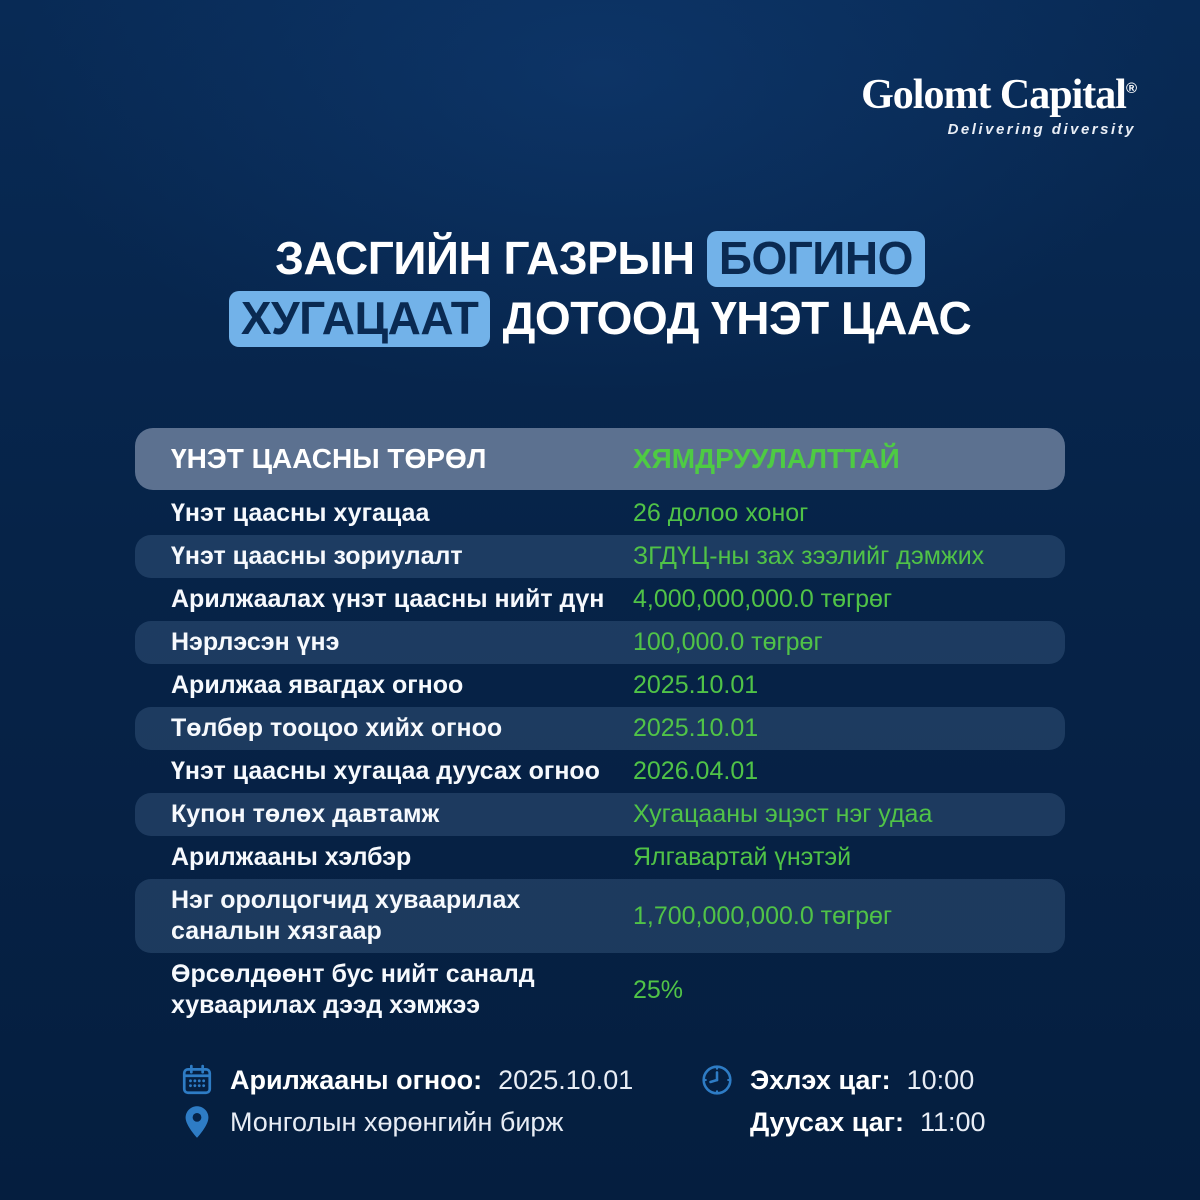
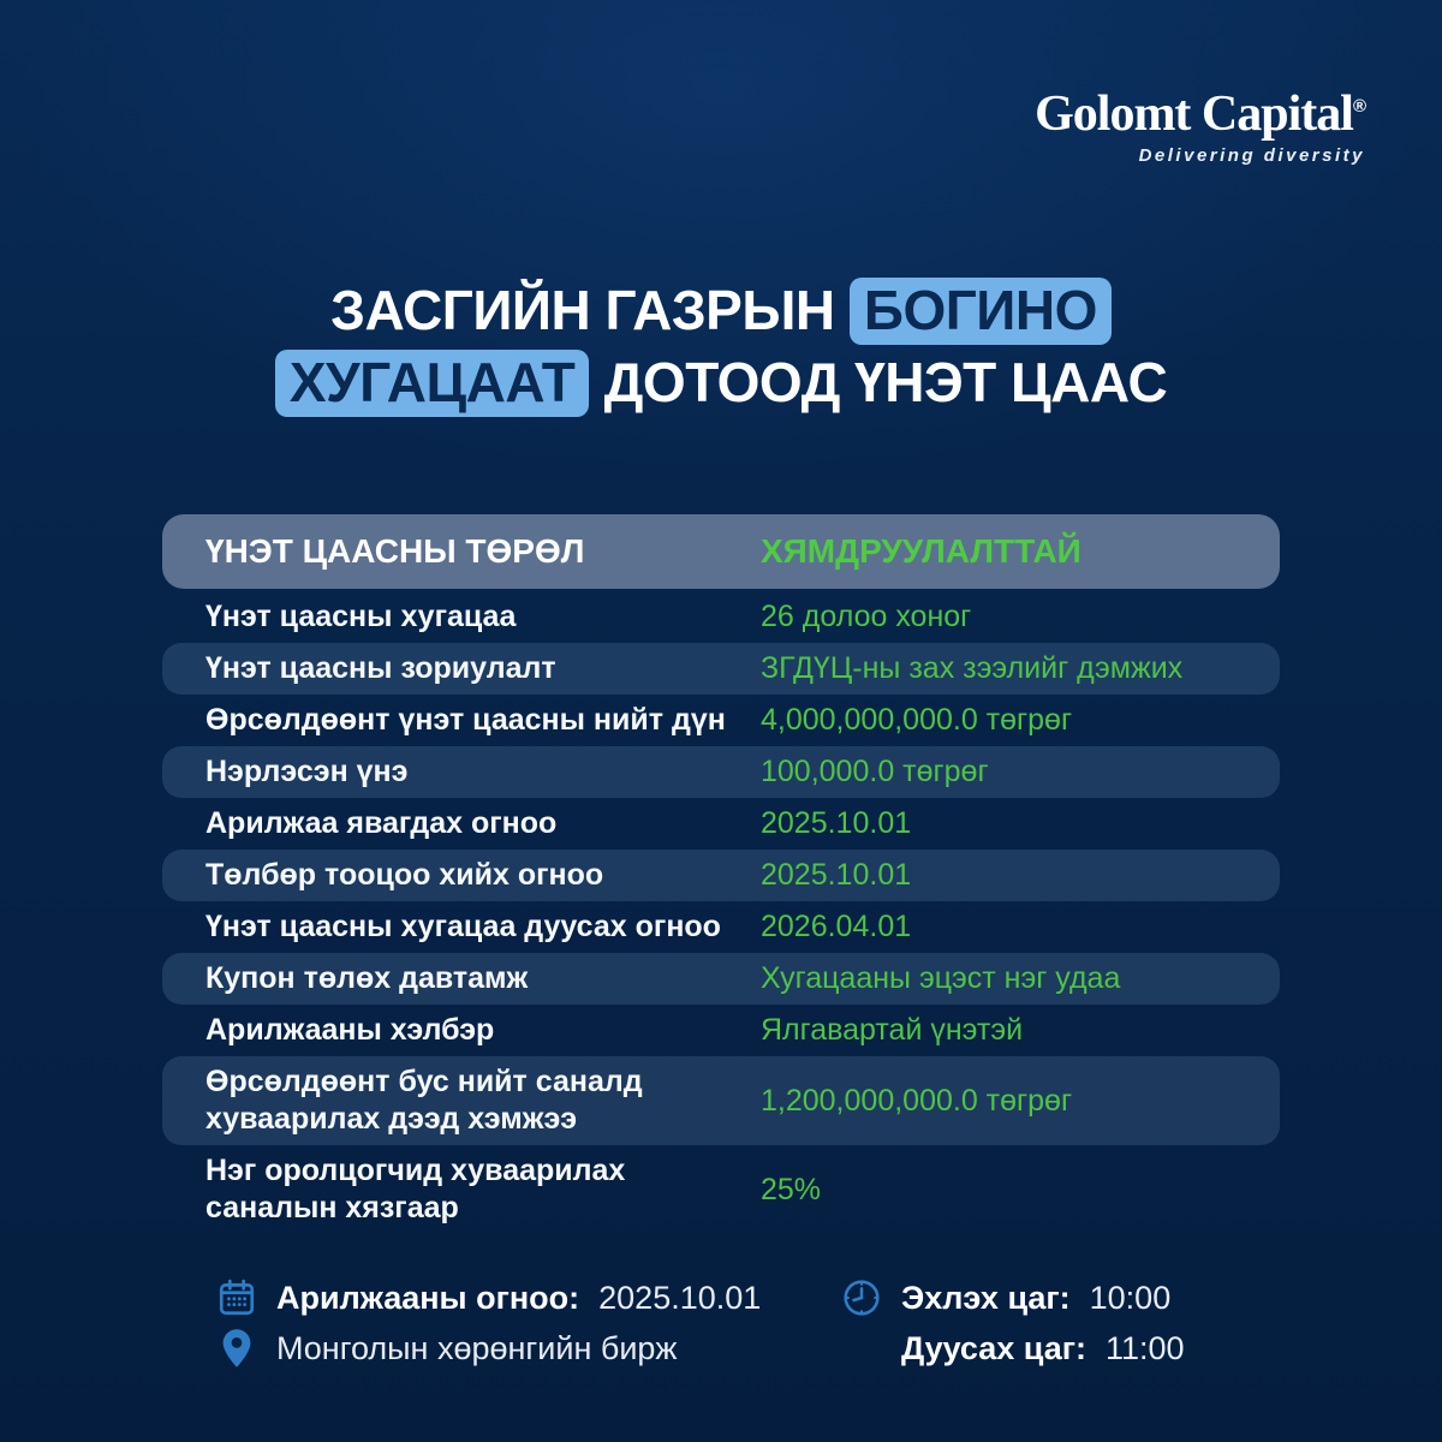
  Golomt Capital®
  Delivering diversity
  ЗАСГИЙН ГАЗРЫН БОГИНО
  ХУГАЦААТ ДОТООД ҮНЭТ ЦААС
  ҮНЭТ ЦААСНЫ ТӨРӨЛ
  ХЯМДРУУЛАЛТТАЙ
  Үнэт цаасны хугацаа
  26 долоо хоног
  Үнэт цаасны зориулалт
  ЗГДҮЦ-ны зах зээлийг дэмжих
- Арилжаалах үнэт цаасны нийт дүн
+ Өрсөлдөөнт үнэт цаасны нийт дүн
  4,000,000,000.0 төгрөг
  Нэрлэсэн үнэ
  100,000.0 төгрөг
  Арилжаа явагдах огноо
  2025.10.01
  Төлбөр тооцоо хийх огноо
  2025.10.01
  Үнэт цаасны хугацаа дуусах огноо
  2026.04.01
  Купон төлөх давтамж
  Хугацааны эцэст нэг удаа
  Арилжааны хэлбэр
  Ялгавартай үнэтэй
- Нэг оролцогчид хуваарилах саналын хязгаар
+ Өрсөлдөөнт бус нийт саналд хуваарилах дээд хэмжээ
- 1,700,000,000.0 төгрөг
+ 1,200,000,000.0 төгрөг
- Өрсөлдөөнт бус нийт саналд хуваарилах дээд хэмжээ
+ Нэг оролцогчид хуваарилах саналын хязгаар
  25%
  Арилжааны огноо:
  2025.10.01
  Монголын хөрөнгийн бирж
  Эхлэх цаг:
  10:00
  Дуусах цаг:
  11:00
